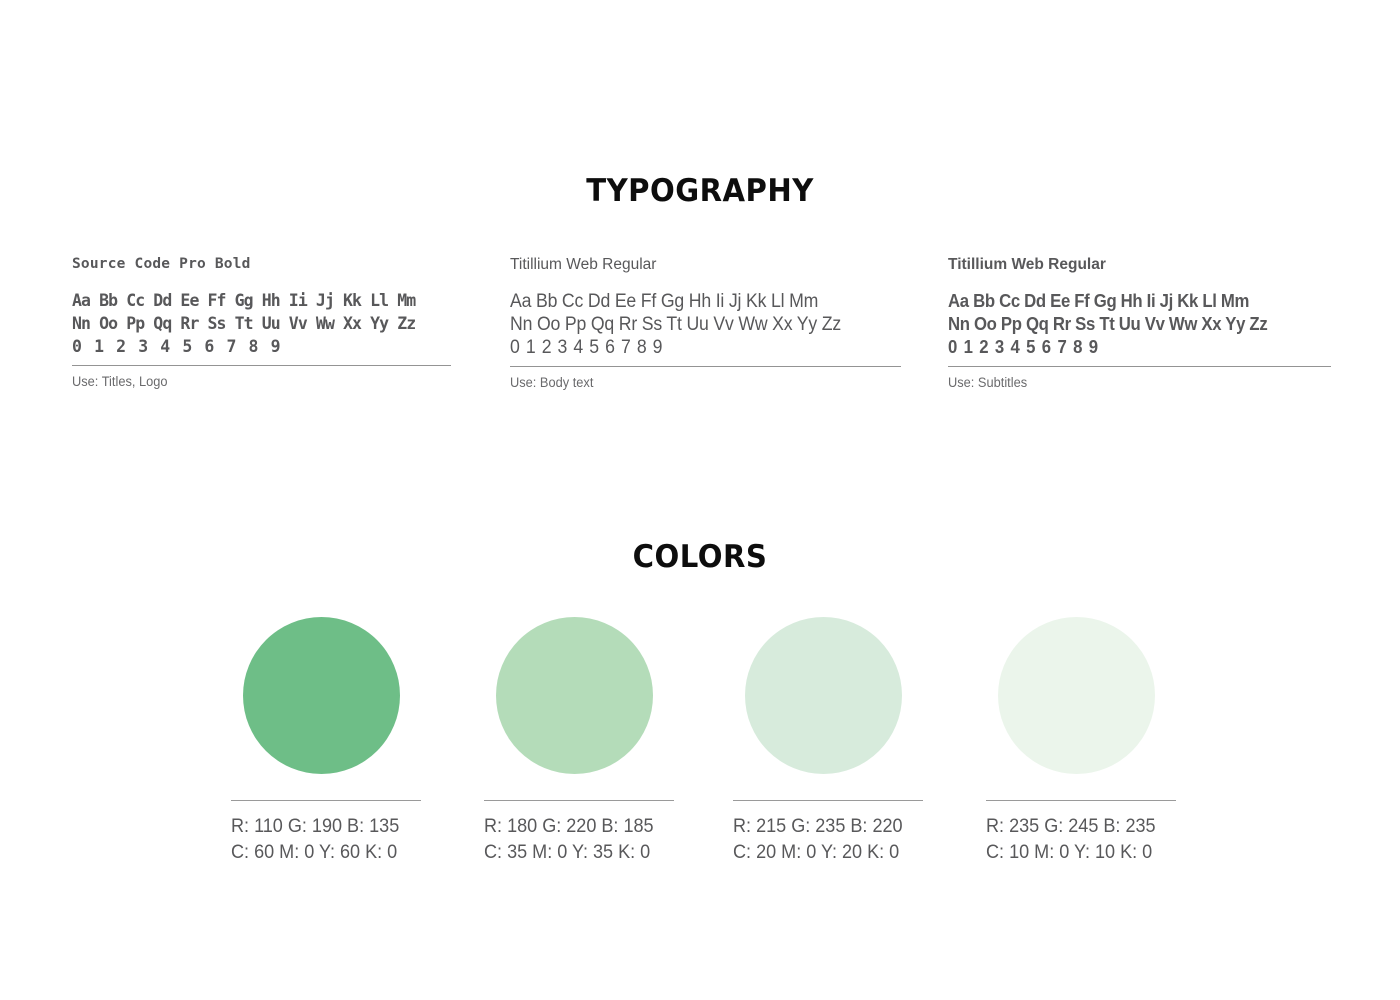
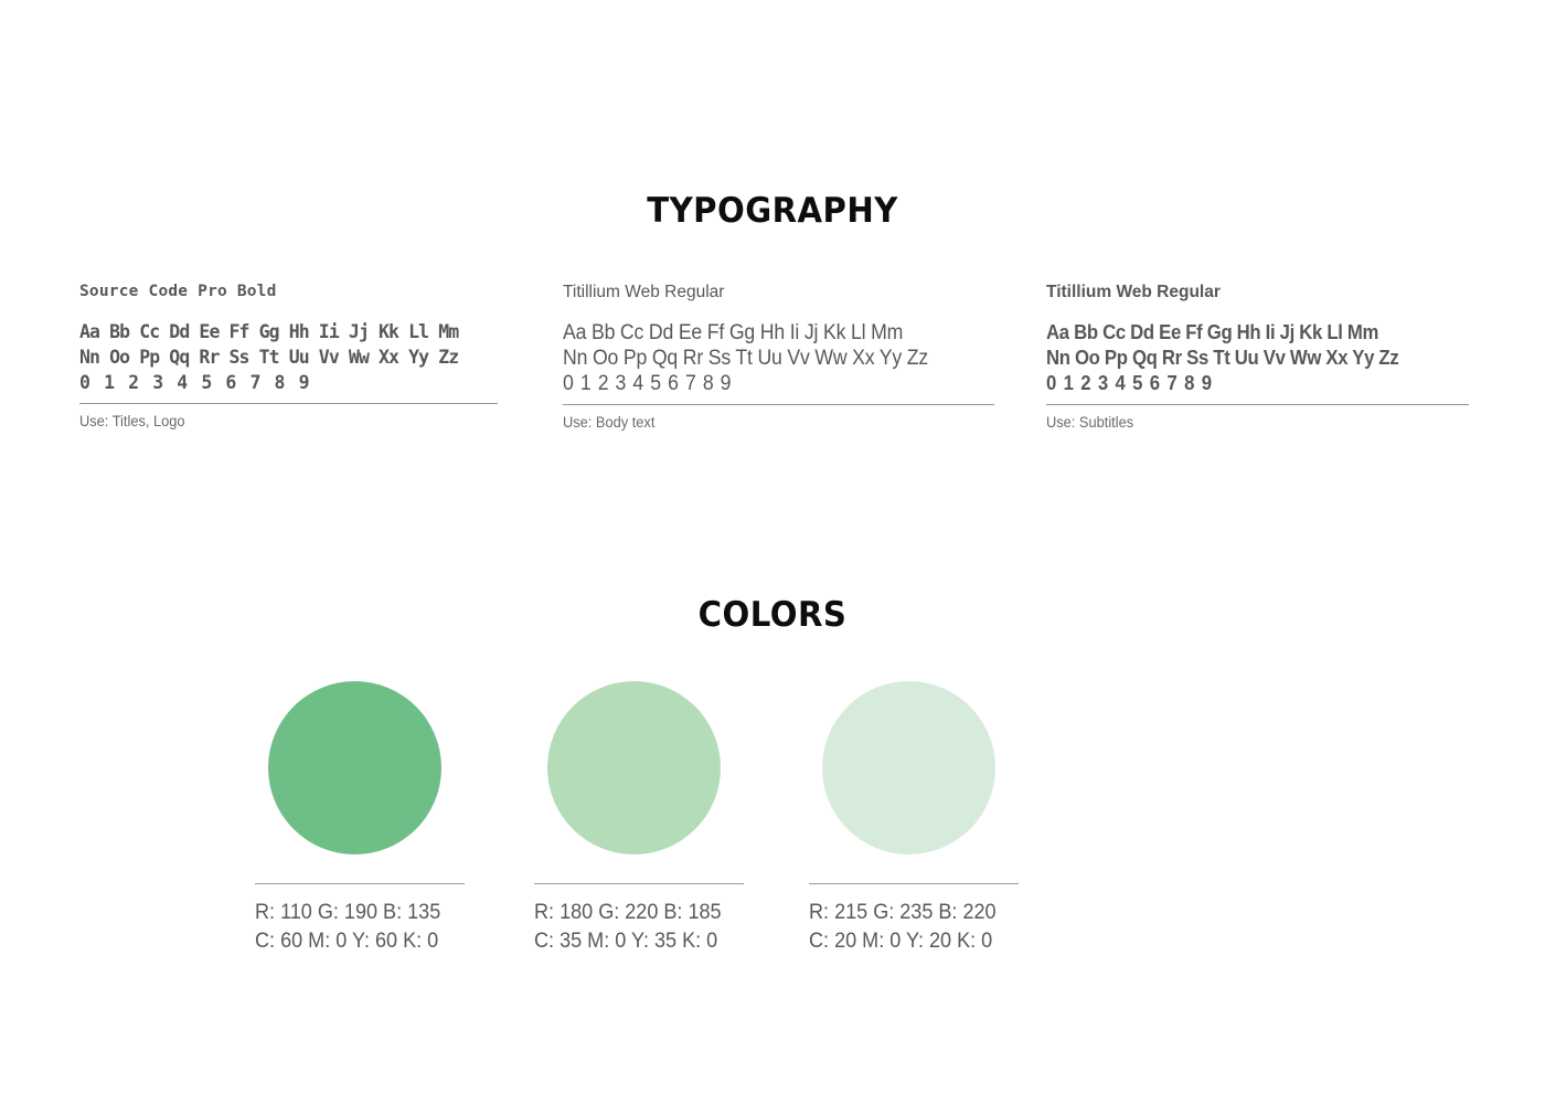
  TYPOGRAPHY
  Source Code Pro Bold
  Aa Bb Cc Dd Ee Ff Gg Hh Ii Jj Kk Ll Mm
  Nn Oo Pp Qq Rr Ss Tt Uu Vv Ww Xx Yy Zz
  0 1 2 3 4 5 6 7 8 9
  Use: Titles, Logo
  Titillium Web Regular
  Aa Bb Cc Dd Ee Ff Gg Hh Ii Jj Kk Ll Mm
  Nn Oo Pp Qq Rr Ss Tt Uu Vv Ww Xx Yy Zz
  0 1 2 3 4 5 6 7 8 9
  Use: Body text
  Titillium Web Regular
  Aa Bb Cc Dd Ee Ff Gg Hh Ii Jj Kk Ll Mm
  Nn Oo Pp Qq Rr Ss Tt Uu Vv Ww Xx Yy Zz
  0 1 2 3 4 5 6 7 8 9
  Use: Subtitles
  COLORS
  R: 110 G: 190 B: 135
  C: 60 M: 0 Y: 60 K: 0
  R: 180 G: 220 B: 185
  C: 35 M: 0 Y: 35 K: 0
  R: 215 G: 235 B: 220
  C: 20 M: 0 Y: 20 K: 0
- R: 235 G: 245 B: 235
- C: 10 M: 0 Y: 10 K: 0
